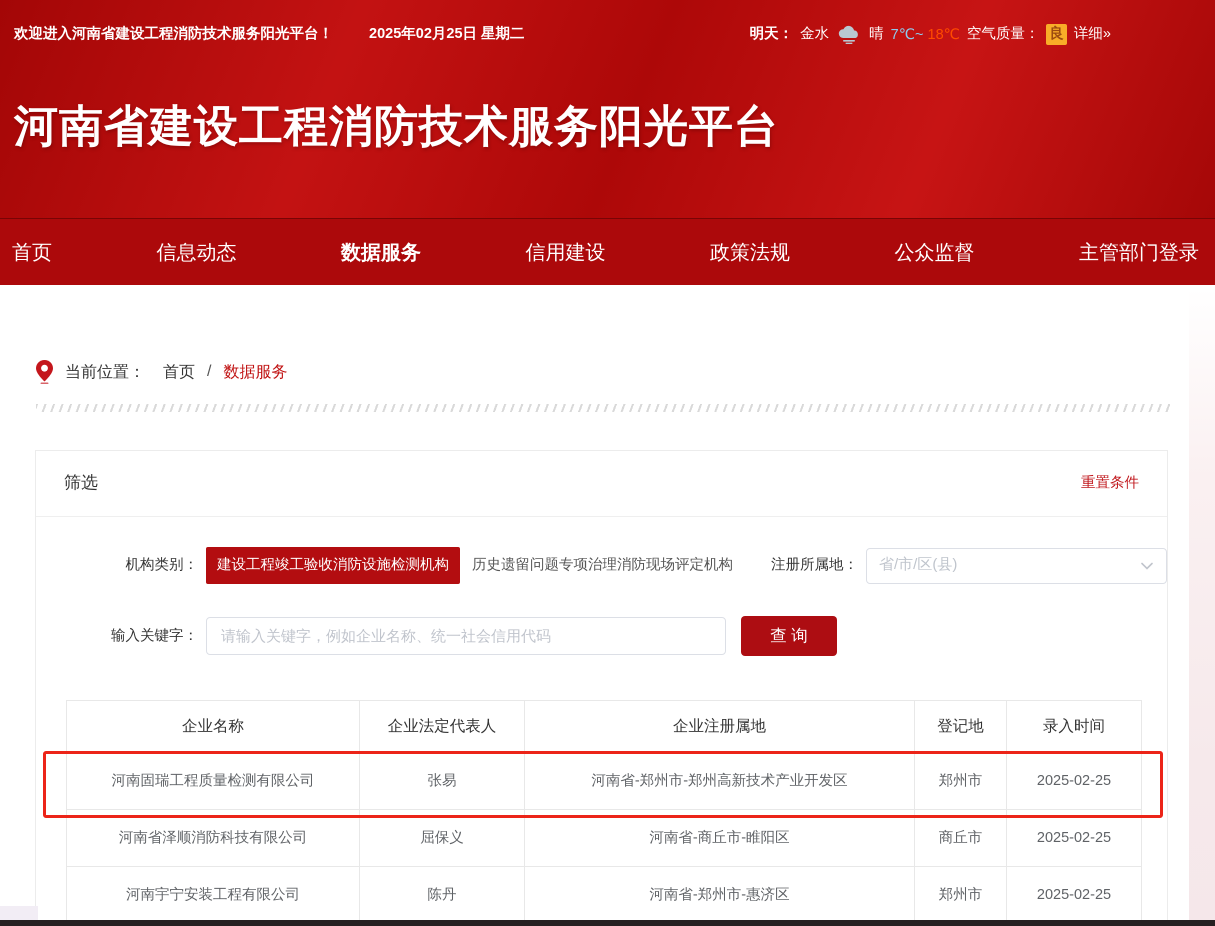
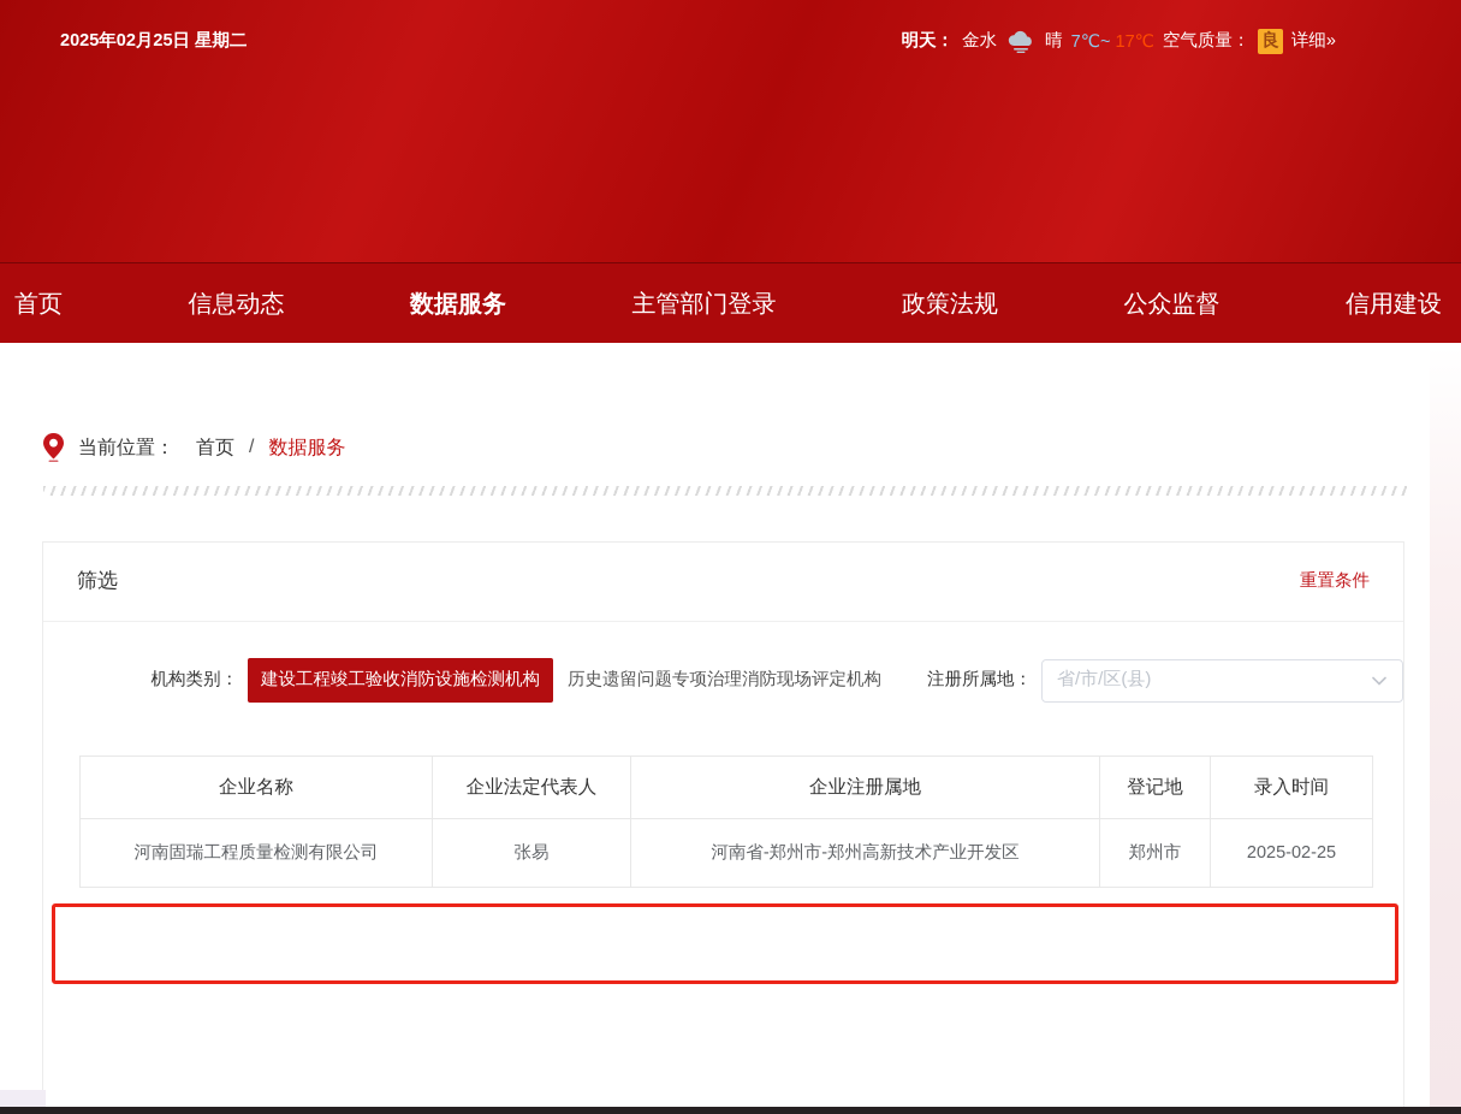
- 欢迎进入河南省建设工程消防技术服务阳光平台！
  2025年02月25日 星期二
  明天：
  金水
  晴
- 7℃~ 18℃
+ 7℃~ 17℃
  空气质量：
  良
  详细»
- 河南省建设工程消防技术服务阳光平台
  首页
  信息动态
  数据服务
- 信用建设
+ 主管部门登录
  政策法规
  公众监督
- 主管部门登录
+ 信用建设
  当前位置：
  首页
  /
  数据服务
  筛选
  重置条件
  机构类别：
  建设工程竣工验收消防设施检测机构
  历史遗留问题专项治理消防现场评定机构
  注册所属地：
  省/市/区(县)
- 输入关键字：
- 请输入关键字，例如企业名称、统一社会信用代码
- 查 询
  企业名称	企业法定代表人	企业注册属地	登记地	录入时间
  河南固瑞工程质量检测有限公司	张易	河南省-郑州市-郑州高新技术产业开发区	郑州市	2025-02-25
- 河南省泽顺消防科技有限公司	屈保义	河南省-商丘市-睢阳区	商丘市	2025-02-25
- 河南宇宁安装工程有限公司	陈丹	河南省-郑州市-惠济区	郑州市	2025-02-25
